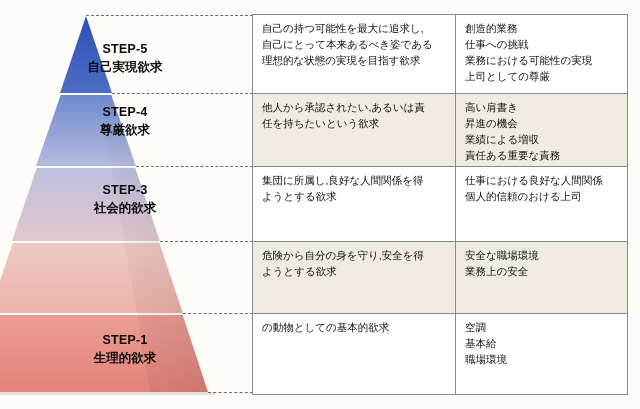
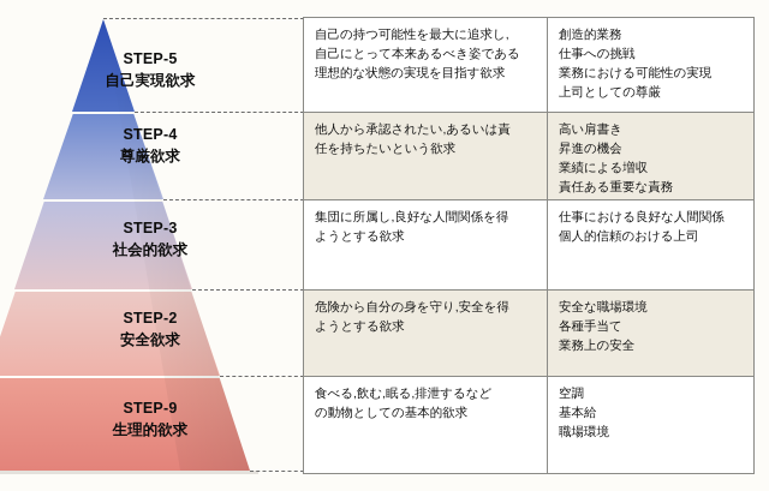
  STEP-5
  自己実現欲求
  STEP-4
  尊厳欲求
  STEP-3
  社会的欲求
+ STEP-2
+ 安全欲求
- STEP-1
+ STEP-9
  生理的欲求
  自己の持つ可能性を最大に追求し,
  自己にとって本来あるべき姿である
  理想的な状態の実現を目指す欲求
  創造的業務
  仕事への挑戦
  業務における可能性の実現
  上司としての尊厳
  他人から承認されたい,あるいは責
  任を持ちたいという欲求
  高い肩書き
  昇進の機会
  業績による増収
  責任ある重要な責務
  集団に所属し,良好な人間関係を得
  ようとする欲求
  仕事における良好な人間関係
  個人的信頼のおける上司
  危険から自分の身を守り,安全を得
  ようとする欲求
  安全な職場環境
+ 各種手当て
  業務上の安全
+ 食べる,飲む,眠る,排泄するなど
  の動物としての基本的欲求
  空調
  基本給
  職場環境
